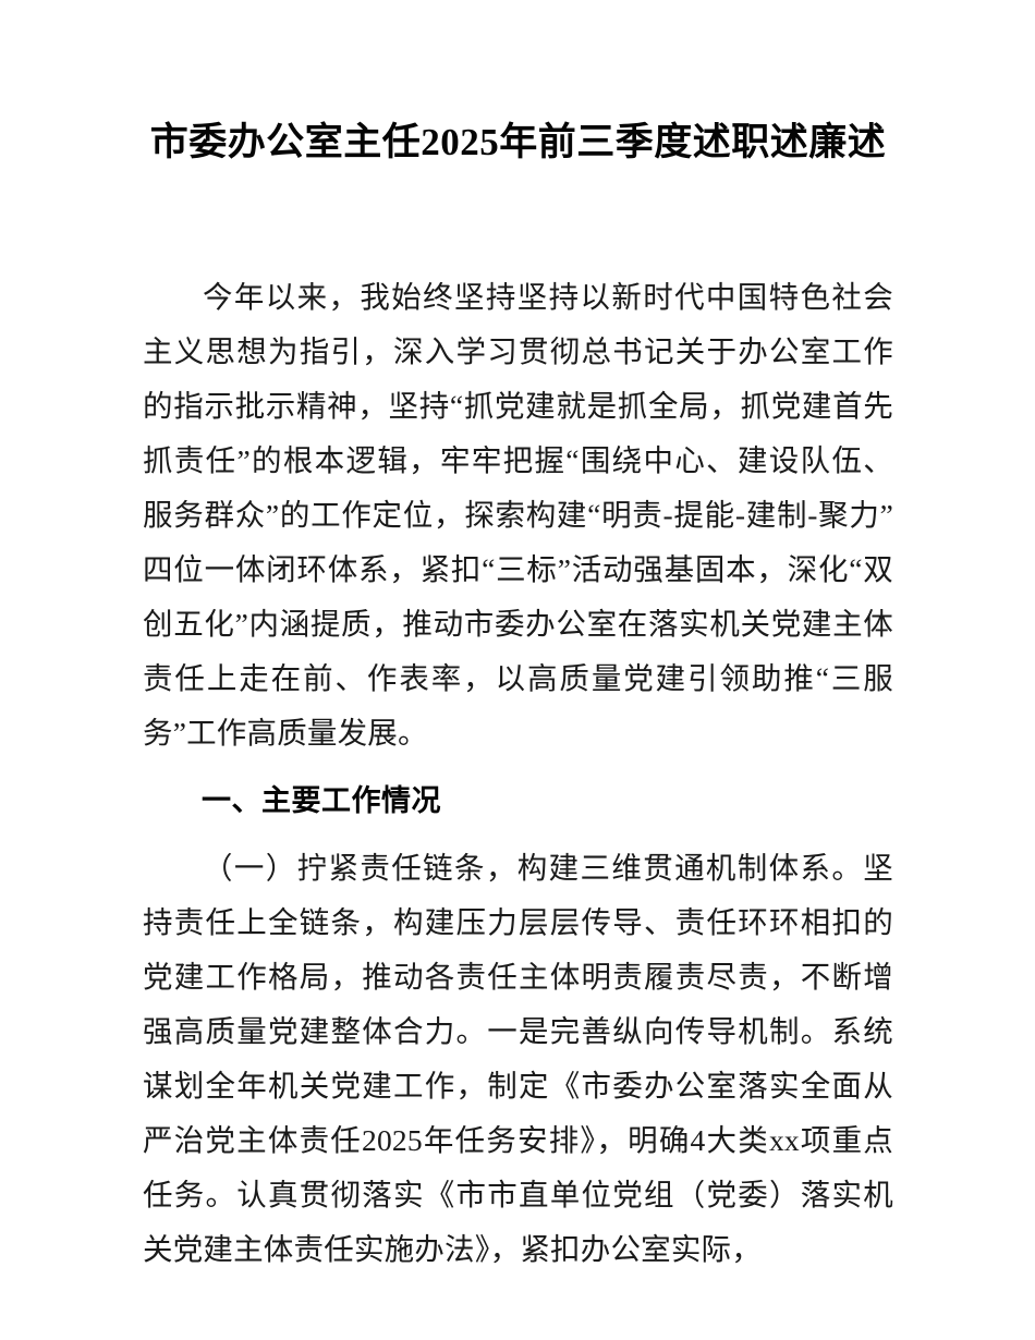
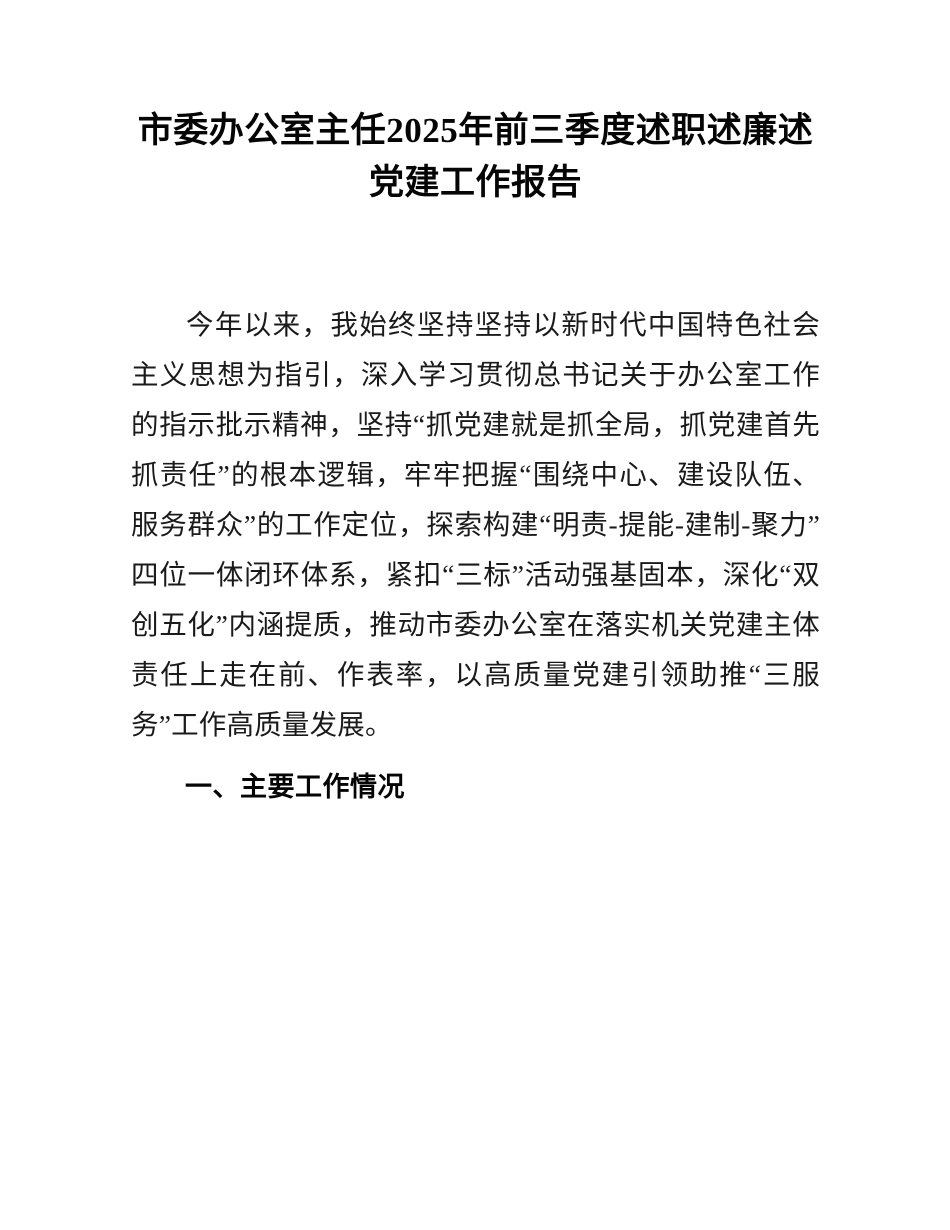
  市委办公室主任2025年前三季度述职述廉述
+ 党建工作报告
  今年以来，我始终坚持坚持以新时代中国特色社会主义思想为指引，深入学习贯彻总书记关于办公室工作的指示批示精神，坚持“抓党建就是抓全局，抓党建首先抓责任”的根本逻辑，牢牢把握“围绕中心、建设队伍、服务群众”的工作定位，探索构建“明责-提能-建制-聚力”四位一体闭环体系，紧扣“三标”活动强基固本，深化“双创五化”内涵提质，推动市委办公室在落实机关党建主体责任上走在前、作表率，以高质量党建引领助推“三服务”工作高质量发展。
  一、主要工作情况
- （一）拧紧责任链条，构建三维贯通机制体系。坚持责任上全链条，构建压力层层传导、责任环环相扣的党建工作格局，推动各责任主体明责履责尽责，不断增强高质量党建整体合力。一是完善纵向传导机制。系统谋划全年机关党建工作，制定《市委办公室落实全面从严治党主体责任2025年任务安排》，明确4大类xx项重点任务。认真贯彻落实《市市直单位党组（党委）落实机关党建主体责任实施办法》，紧扣办公室实际，
